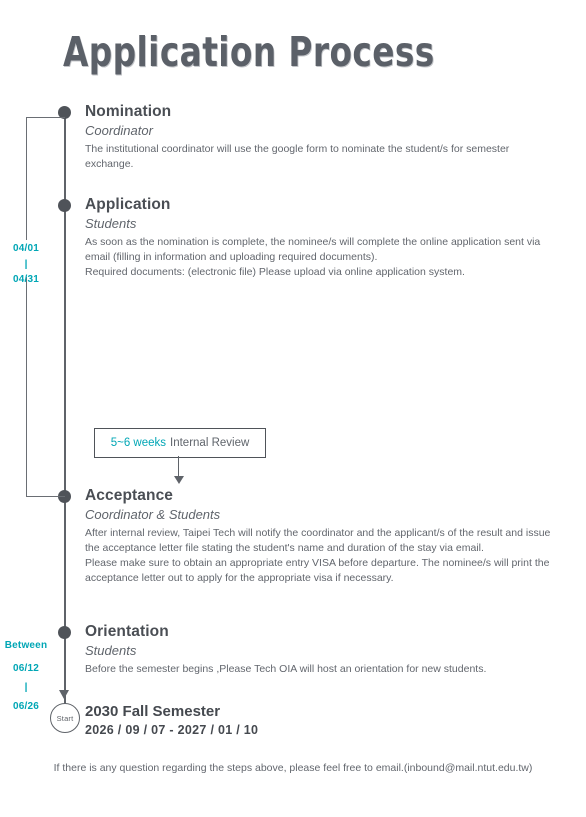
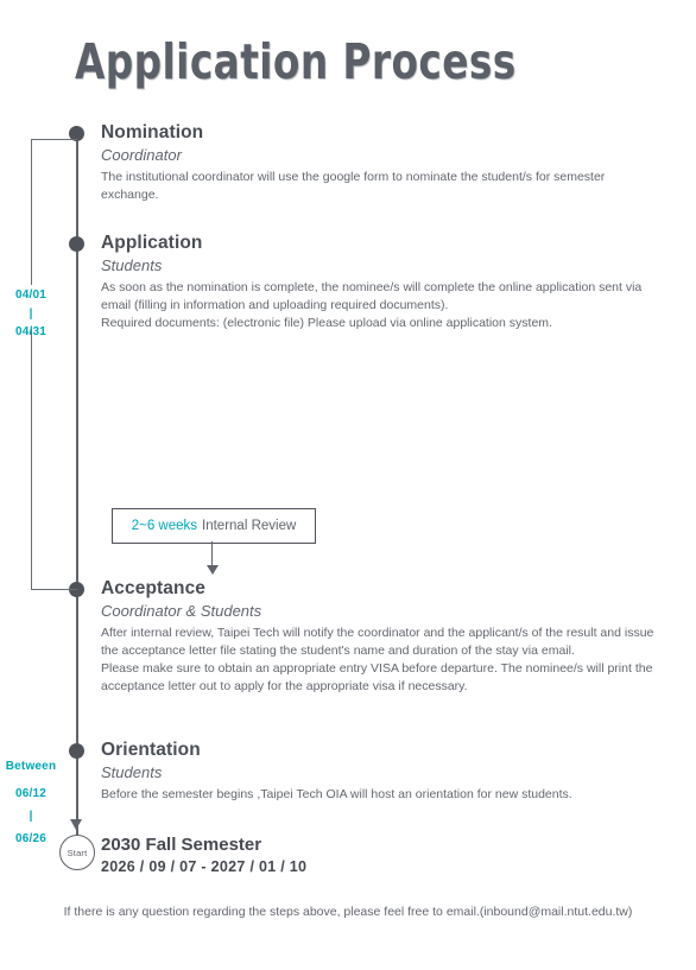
  Application Process
  Start
  04/01
  |
  04/31
  Between
  06/12
  |
  06/26
  Nomination
  Coordinator
  The institutional coordinator will use the google form to nominate the student/s for semester exchange.
  Application
  Students
  As soon as the nomination is complete, the nominee/s will complete the online application sent via email (filling in information and uploading required documents).
  Required documents: (electronic file) Please upload via online application system.
- 5~6 weeks
+ 2~6 weeks
  Internal Review
  Acceptance
  Coordinator & Students
  After internal review, Taipei Tech will notify the coordinator and the applicant/s of the result and issue the acceptance letter file stating the student's name and duration of the stay via email.
  Please make sure to obtain an appropriate entry VISA before departure. The nominee/s will print the acceptance letter out to apply for the appropriate visa if necessary.
  Orientation
  Students
- Before the semester begins ,Please Tech OIA will host an orientation for new students.
+ Before the semester begins ,Taipei Tech OIA will host an orientation for new students.
  2030 Fall Semester
  2026 / 09 / 07 - 2027 / 01 / 10
  If there is any question regarding the steps above, please feel free to email.(inbound@mail.ntut.edu.tw)
